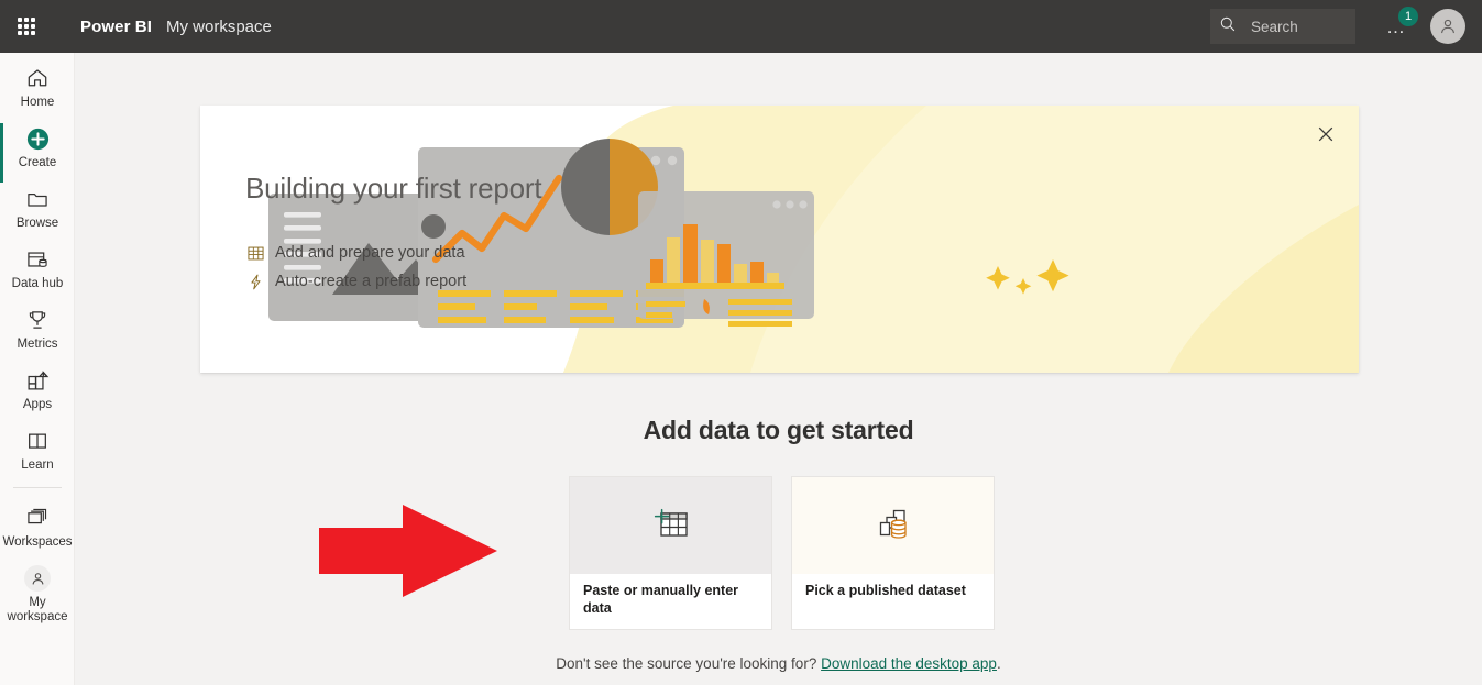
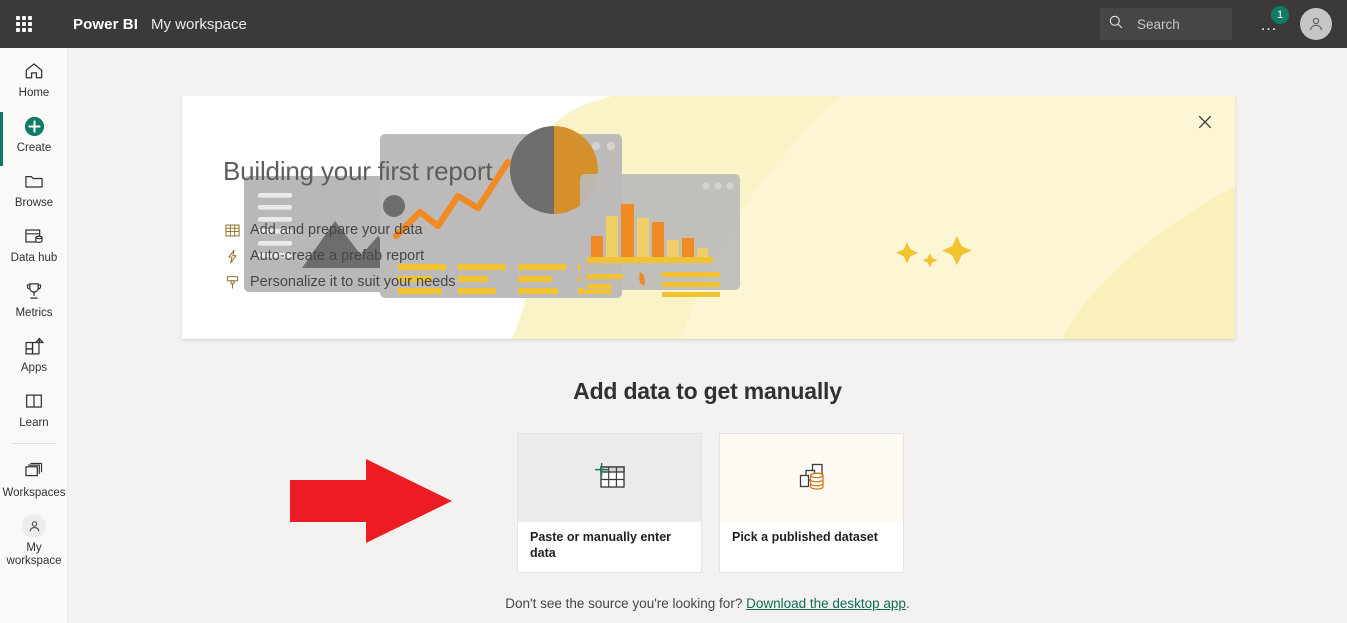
  Power BI
  My workspace
  Search
  …
  1
  Home
  Create
  Browse
  Data hub
  Metrics
  Apps
  Learn
  Workspaces
  My workspace
  Building your first report
  Add and prepare your data
  Auto-create a prefab report
+ Personalize it to suit your needs
- Add data to get started
+ Add data to get manually
  Paste or manually enter data
  Pick a published dataset
  Don't see the source you're looking for? Download the desktop app.
